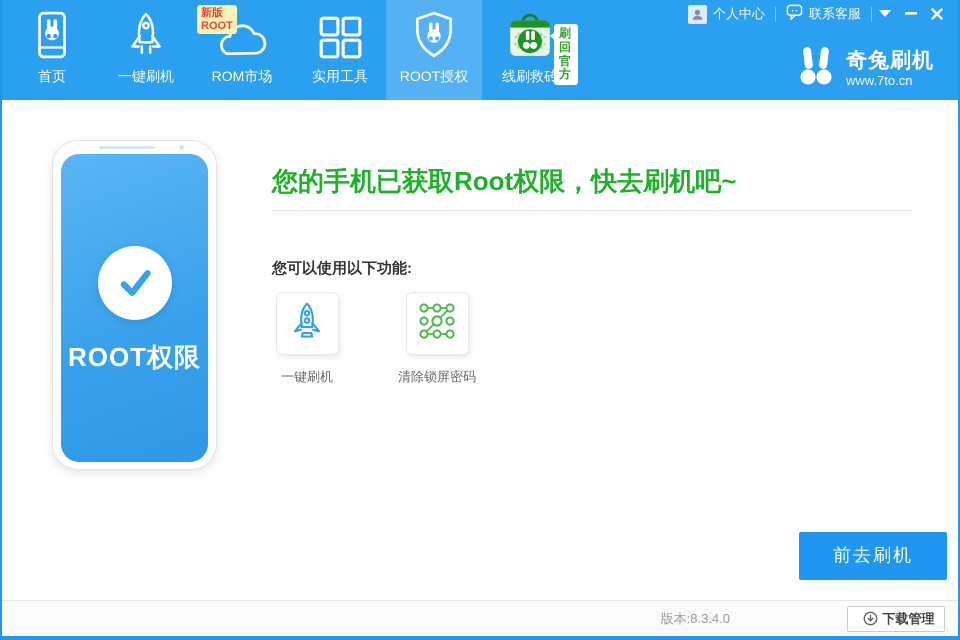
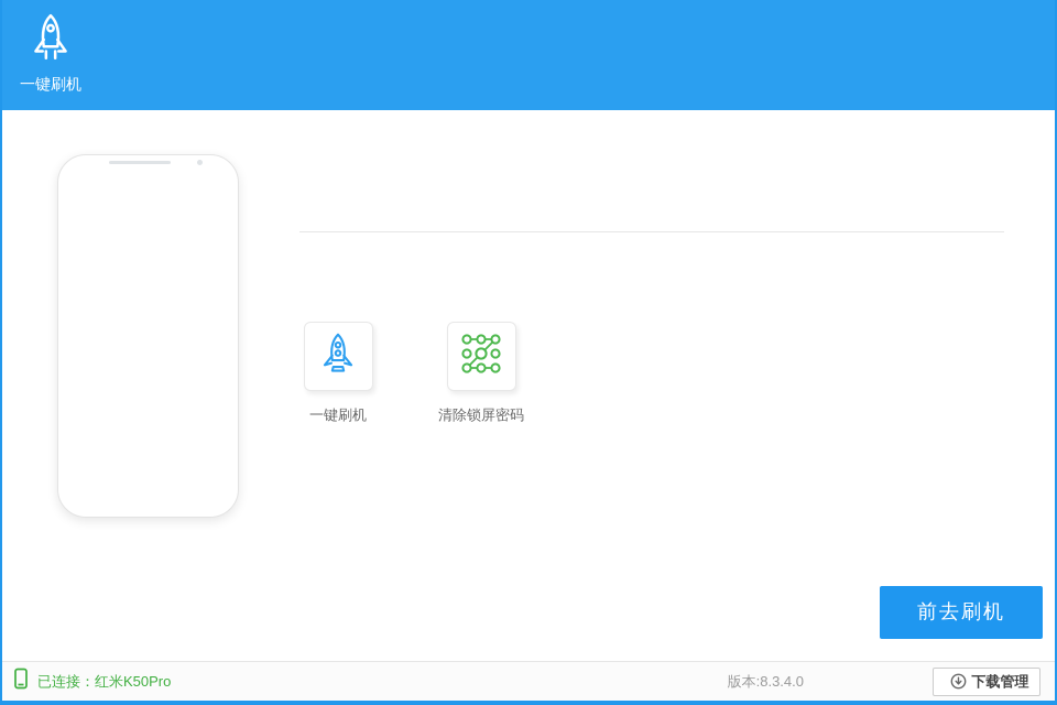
- 首页
  一键刷机
- 新版
- ROOT
- ROM市场
- 实用工具
- ROOT授权
- 刷回
- 官方
- 线刷救砖
- 个人中心
- 联系客服
- 奇兔刷机
- www.7to.cn
- ROOT权限
- 您的手机已获取Root权限，快去刷机吧~
- 您可以使用以下功能:
  一键刷机
  清除锁屏密码
  前去刷机
+ 已连接：红米K50Pro
  版本:8.3.4.0
  下载管理
